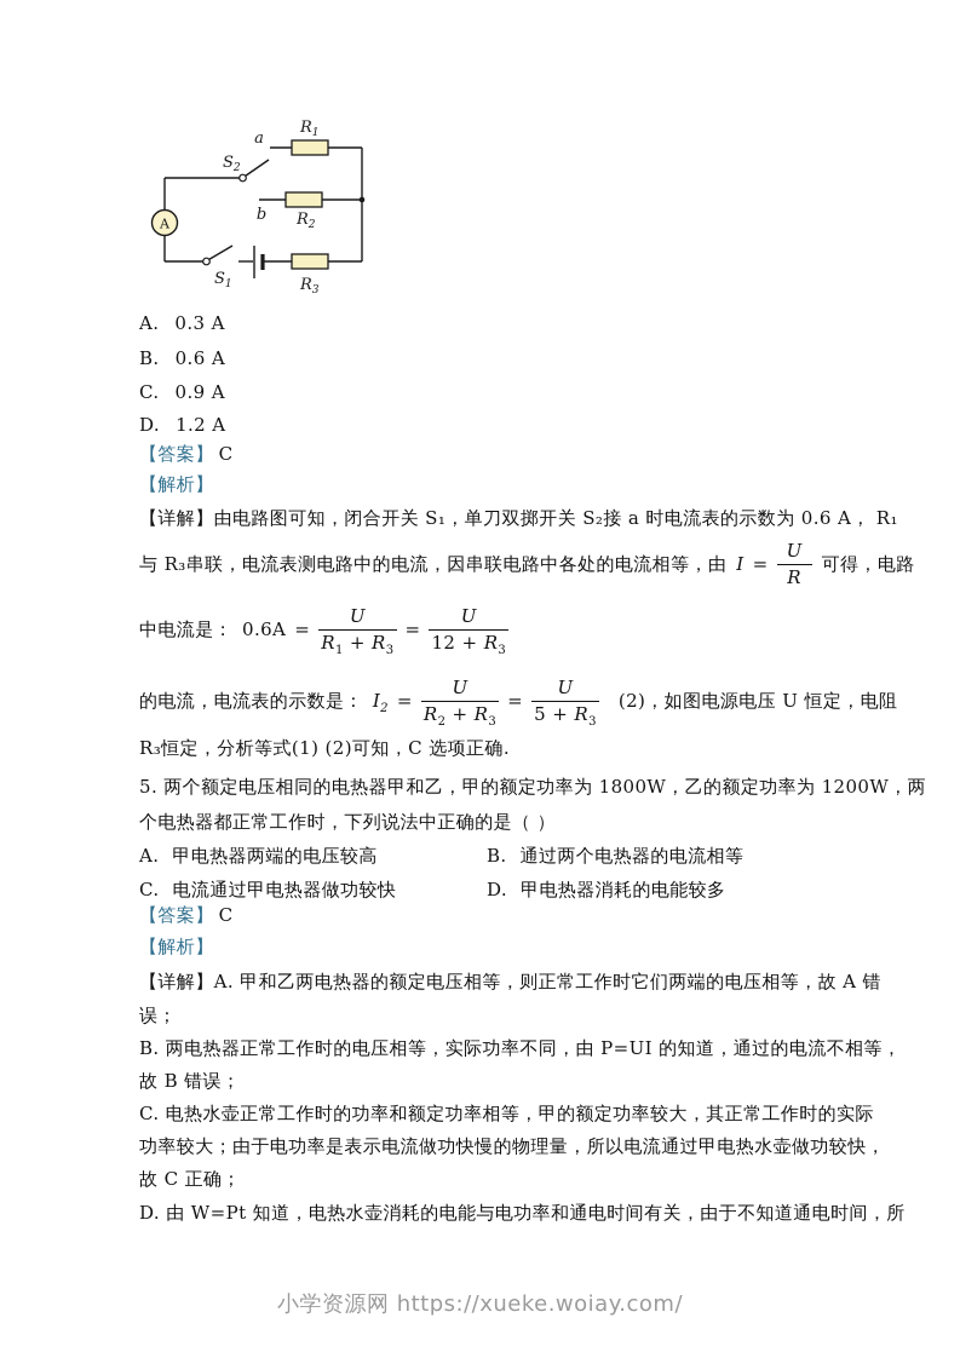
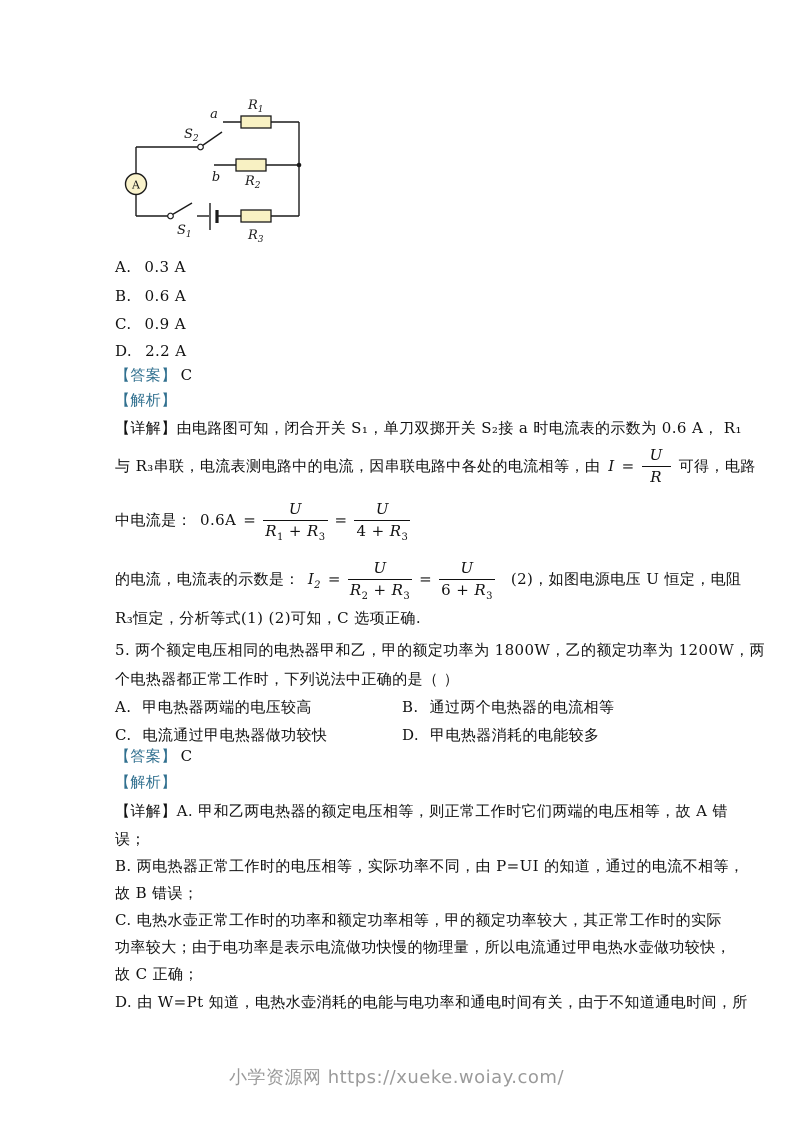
  A
  a
  b
  R1
  R2
  R3
  S2
  S1
  A. 0.3 A
  B. 0.6 A
  C. 0.9 A
- D. 1.2 A
+ D. 2.2 A
  【答案】 C
  【解析】
  【详解】由电路图可知，闭合开关 S₁，单刀双掷开关 S₂接 a 时电流表的示数为 0.6 A， R₁
  与 R₃串联，电流表测电路中的电流，因串联电路中各处的电流相等，由
  I
  =
  U
  R
  可得，电路
  中电流是：
  0.6A
  =
  U
  R1 + R3
  =
  U
- 12 + R3
+ 4 + R3
  的电流，电流表的示数是：
  I2
  =
  U
  R2 + R3
  =
  U
- 5 + R3
+ 6 + R3
  (2)，如图电源电压 U 恒定，电阻
  R₃恒定，分析等式(1) (2)可知，C 选项正确.
  5. 两个额定电压相同的电热器甲和乙，甲的额定功率为 1800W，乙的额定功率为 1200W，两
  个电热器都正常工作时，下列说法中正确的是（ ）
  A. 甲电热器两端的电压较高
  B. 通过两个电热器的电流相等
  C. 电流通过甲电热器做功较快
  D. 甲电热器消耗的电能较多
  【答案】 C
  【解析】
  【详解】A. 甲和乙两电热器的额定电压相等，则正常工作时它们两端的电压相等，故 A 错
  误；
  B. 两电热器正常工作时的电压相等，实际功率不同，由 P=UI 的知道，通过的电流不相等，
  故 B 错误；
  C. 电热水壶正常工作时的功率和额定功率相等，甲的额定功率较大，其正常工作时的实际
  功率较大；由于电功率是表示电流做功快慢的物理量，所以电流通过甲电热水壶做功较快，
  故 C 正确；
  D. 由 W=Pt 知道，电热水壶消耗的电能与电功率和通电时间有关，由于不知道通电时间，所
  小学资源网 https://xueke.woiay.com/
